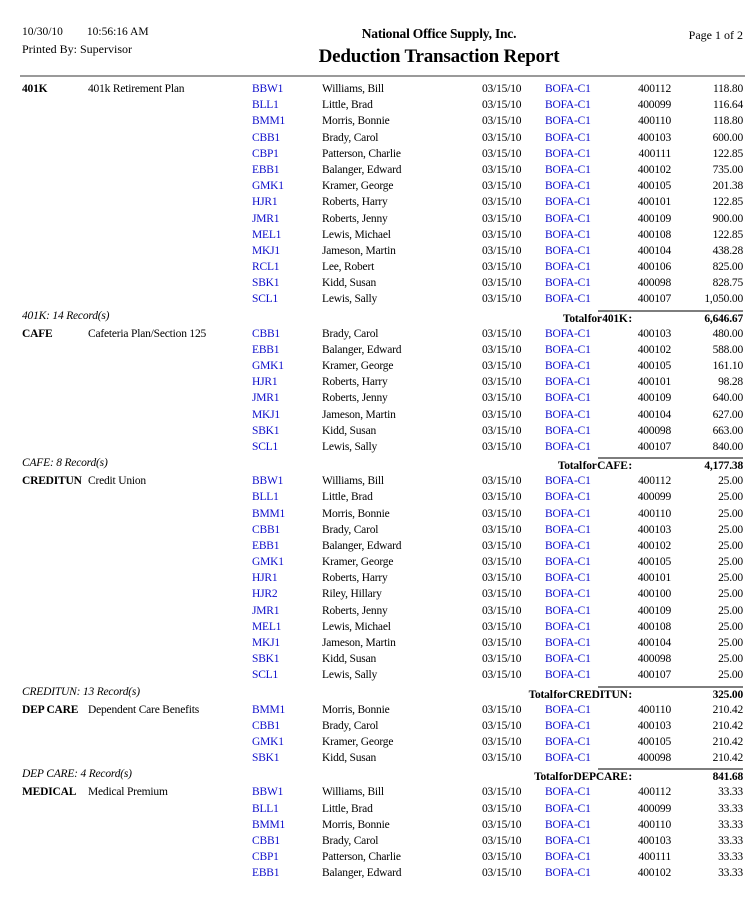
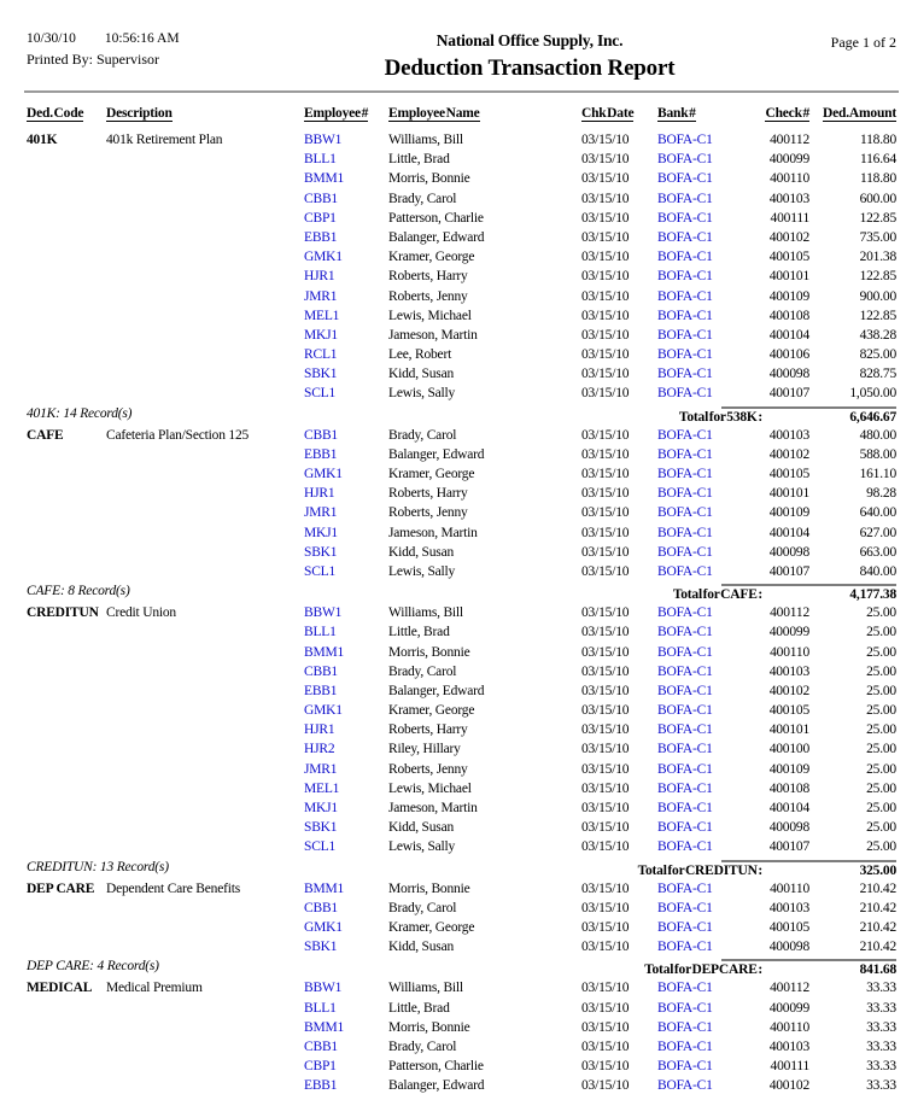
  10/30/10 10:56:16 AM
  Printed By: Supervisor
  National Office Supply, Inc.
  Deduction Transaction Report
  Page 1 of 2
+ Ded. Code
+ Description
+ Employee #
+ Employee Name
+ Chk Date
+ Bank #
+ Check #
+ Ded. Amount
  401K
  401k Retirement Plan
  BBW1
  Williams, Bill
  03/15/10
  BOFA-C1
  400112
  118.80
  BLL1
  Little, Brad
  03/15/10
  BOFA-C1
  400099
  116.64
  BMM1
  Morris, Bonnie
  03/15/10
  BOFA-C1
  400110
  118.80
  CBB1
  Brady, Carol
  03/15/10
  BOFA-C1
  400103
  600.00
  CBP1
  Patterson, Charlie
  03/15/10
  BOFA-C1
  400111
  122.85
  EBB1
  Balanger, Edward
  03/15/10
  BOFA-C1
  400102
  735.00
  GMK1
  Kramer, George
  03/15/10
  BOFA-C1
  400105
  201.38
  HJR1
  Roberts, Harry
  03/15/10
  BOFA-C1
  400101
  122.85
  JMR1
  Roberts, Jenny
  03/15/10
  BOFA-C1
  400109
  900.00
  MEL1
  Lewis, Michael
  03/15/10
  BOFA-C1
  400108
  122.85
  MKJ1
  Jameson, Martin
  03/15/10
  BOFA-C1
  400104
  438.28
  RCL1
  Lee, Robert
  03/15/10
  BOFA-C1
  400106
  825.00
  SBK1
  Kidd, Susan
  03/15/10
  BOFA-C1
  400098
  828.75
  SCL1
  Lewis, Sally
  03/15/10
  BOFA-C1
  400107
  1,050.00
  401K: 14 Record(s)
- Total for 401K :
+ Total for 538K :
  6,646.67
  CAFE
  Cafeteria Plan/Section 125
  CBB1
  Brady, Carol
  03/15/10
  BOFA-C1
  400103
  480.00
  EBB1
  Balanger, Edward
  03/15/10
  BOFA-C1
  400102
  588.00
  GMK1
  Kramer, George
  03/15/10
  BOFA-C1
  400105
  161.10
  HJR1
  Roberts, Harry
  03/15/10
  BOFA-C1
  400101
  98.28
  JMR1
  Roberts, Jenny
  03/15/10
  BOFA-C1
  400109
  640.00
  MKJ1
  Jameson, Martin
  03/15/10
  BOFA-C1
  400104
  627.00
  SBK1
  Kidd, Susan
  03/15/10
  BOFA-C1
  400098
  663.00
  SCL1
  Lewis, Sally
  03/15/10
  BOFA-C1
  400107
  840.00
  CAFE: 8 Record(s)
  Total for CAFE :
  4,177.38
  CREDITUN
  Credit Union
  BBW1
  Williams, Bill
  03/15/10
  BOFA-C1
  400112
  25.00
  BLL1
  Little, Brad
  03/15/10
  BOFA-C1
  400099
  25.00
  BMM1
  Morris, Bonnie
  03/15/10
  BOFA-C1
  400110
  25.00
  CBB1
  Brady, Carol
  03/15/10
  BOFA-C1
  400103
  25.00
  EBB1
  Balanger, Edward
  03/15/10
  BOFA-C1
  400102
  25.00
  GMK1
  Kramer, George
  03/15/10
  BOFA-C1
  400105
  25.00
  HJR1
  Roberts, Harry
  03/15/10
  BOFA-C1
  400101
  25.00
  HJR2
  Riley, Hillary
  03/15/10
  BOFA-C1
  400100
  25.00
  JMR1
  Roberts, Jenny
  03/15/10
  BOFA-C1
  400109
  25.00
  MEL1
  Lewis, Michael
  03/15/10
  BOFA-C1
  400108
  25.00
  MKJ1
  Jameson, Martin
  03/15/10
  BOFA-C1
  400104
  25.00
  SBK1
  Kidd, Susan
  03/15/10
  BOFA-C1
  400098
  25.00
  SCL1
  Lewis, Sally
  03/15/10
  BOFA-C1
  400107
  25.00
  CREDITUN: 13 Record(s)
  Total for CREDITUN :
  325.00
  DEP CARE
  Dependent Care Benefits
  BMM1
  Morris, Bonnie
  03/15/10
  BOFA-C1
  400110
  210.42
  CBB1
  Brady, Carol
  03/15/10
  BOFA-C1
  400103
  210.42
  GMK1
  Kramer, George
  03/15/10
  BOFA-C1
  400105
  210.42
  SBK1
  Kidd, Susan
  03/15/10
  BOFA-C1
  400098
  210.42
  DEP CARE: 4 Record(s)
  Total for DEP CARE :
  841.68
  MEDICAL
  Medical Premium
  BBW1
  Williams, Bill
  03/15/10
  BOFA-C1
  400112
  33.33
  BLL1
  Little, Brad
  03/15/10
  BOFA-C1
  400099
  33.33
  BMM1
  Morris, Bonnie
  03/15/10
  BOFA-C1
  400110
  33.33
  CBB1
  Brady, Carol
  03/15/10
  BOFA-C1
  400103
  33.33
  CBP1
  Patterson, Charlie
  03/15/10
  BOFA-C1
  400111
  33.33
  EBB1
  Balanger, Edward
  03/15/10
  BOFA-C1
  400102
  33.33
